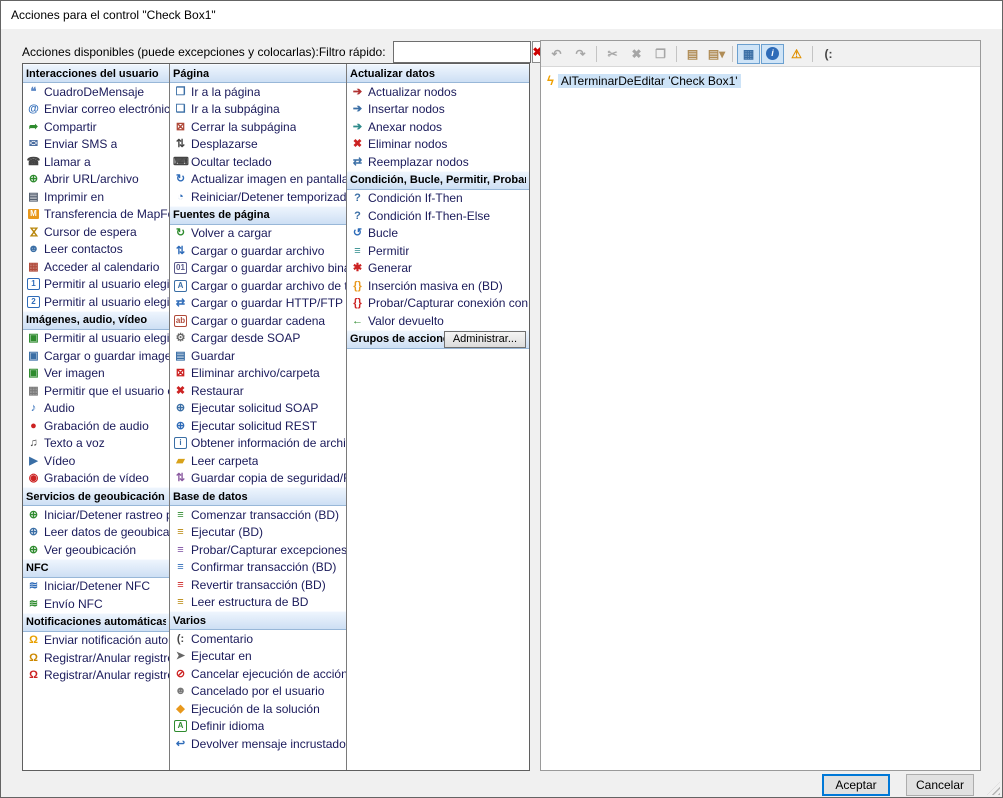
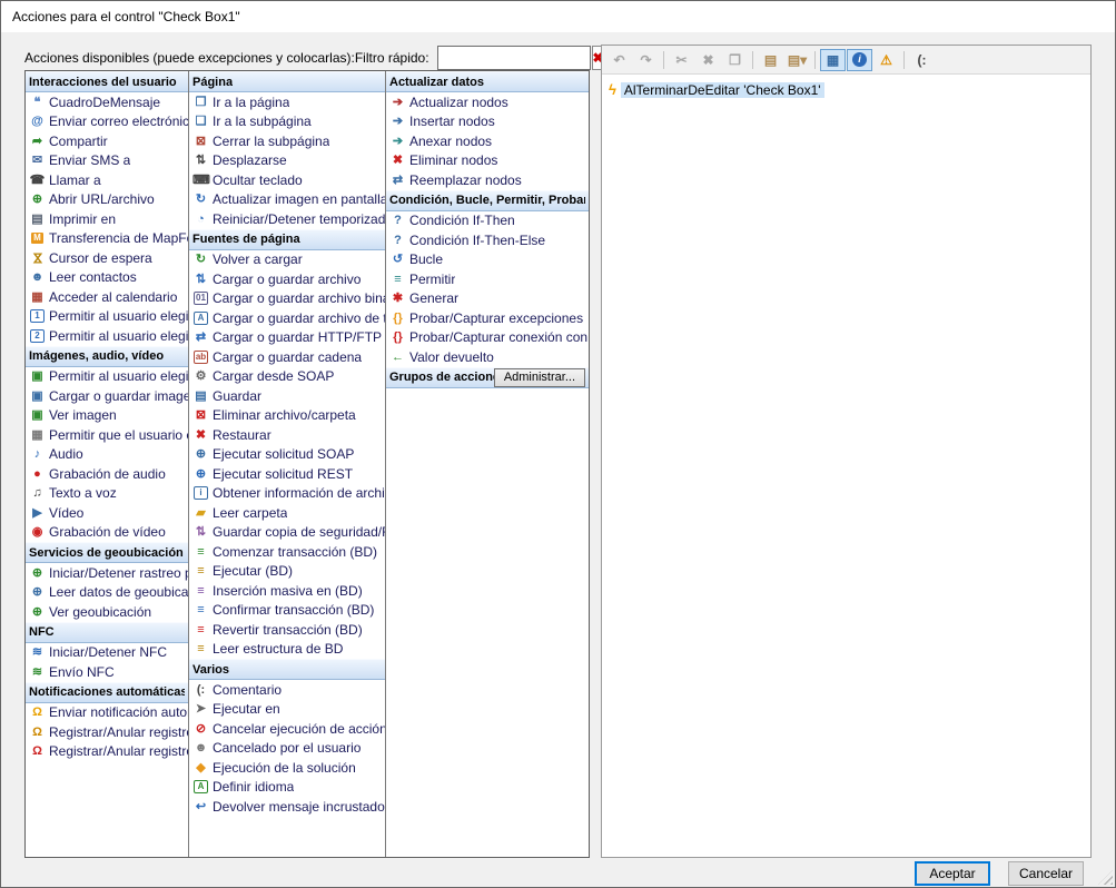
  Acciones para el control "Check Box1"
  Acciones disponibles (puede excepciones y colocarlas):
  Filtro rápido:
  ✖
  Interacciones del usuario
  ❝
  CuadroDeMensaje
  @
  Enviar correo electrónic
  ➦
  Compartir
  ✉
  Enviar SMS a
  ☎
  Llamar a
  ⊕
  Abrir URL/archivo
  ▤
  Imprimir en
  M
  Transferencia de MapF
  Cursor de espera
  ☻
  Leer contactos
  ▦
  Acceder al calendario
  1
  Permitir al usuario eleg
  2
  Permitir al usuario eleg
  Imágenes, audio, vídeo
  ▣
  Permitir al usuario eleg
  ▣
  Cargar o guardar imag
  ▣
  Ver imagen
  ▦
  Permitir que el usuario
  ♪
  Audio
  ●
  Grabación de audio
  ♫
  Texto a voz
  ▶
  Vídeo
  ◉
  Grabación de vídeo
  Servicios de geoubicación
  ⊕
  Iniciar/Detener rastreo
  ⊕
  Leer datos de geoubica
  ⊕
  Ver geoubicación
  NFC
  ≋
  Iniciar/Detener NFC
  ≋
  Envío NFC
  Notificaciones automáticas
  Ω
  Enviar notificación auto
  Ω
  Registrar/Anular registr
  Ω
  Registrar/Anular registr
  Página
  ❐
  Ir a la página
  ❏
  Ir a la subpágina
  ⊠
  Cerrar la subpágina
  ⇅
  Desplazarse
  ⌨
  Ocultar teclado
  ↻
  Actualizar imagen en pantall
  ◔
  Reiniciar/Detener temporizad
  Fuentes de página
  ↻
  Volver a cargar
  ⇅
  Cargar o guardar archivo
  01
  Cargar o guardar archivo bin
  A
  Cargar o guardar archivo de
  ⇄
  Cargar o guardar HTTP/FTP
  ab
  Cargar o guardar cadena
  ⚙
  Cargar desde SOAP
  ▤
  Guardar
  ⊠
  Eliminar archivo/carpeta
  ✖
  Restaurar
  ⊕
  Ejecutar solicitud SOAP
  ⊕
  Ejecutar solicitud REST
  i
  Obtener información de archi
  ▰
  Leer carpeta
  ⇅
  Guardar copia de seguridad/
- Base de datos
  ≡
  Comenzar transacción (BD)
  ≡
  Ejecutar (BD)
  ≡
- Probar/Capturar excepciones
+ Inserción masiva en (BD)
  ≡
  Confirmar transacción (BD)
  ≡
  Revertir transacción (BD)
  ≡
  Leer estructura de BD
  Varios
  (:
  Comentario
  ➤
  Ejecutar en
  ⊘
  Cancelar ejecución de acción
  ☻
  Cancelado por el usuario
  ◆
  Ejecución de la solución
  A
  Definir idioma
  ↩
  Devolver mensaje incrustado
  Actualizar datos
  ➔
  Actualizar nodos
  ➔
  Insertar nodos
  ➔
  Anexar nodos
  ✖
  Eliminar nodos
  ⇄
  Reemplazar nodos
  Condición, Bucle, Permitir, Proba
  ?
  Condición If-Then
  ?
  Condición If-Then-Else
  ↺
  Bucle
  ≡
  Permitir
  ✱
  Generar
  {}
- Inserción masiva en (BD)
+ Probar/Capturar excepciones
  {}
  Probar/Capturar conexión con
  ←
  Valor devuelto
  Grupos de accion
  Administrar...
  ↶
  ↷
  ✂
  ✖
  ❐
  ▤
  ▤▾
  ▦
  i
  ⚠
  (:
  ϟ
  AlTerminarDeEditar 'Check Box1'
  Aceptar
  Cancelar
